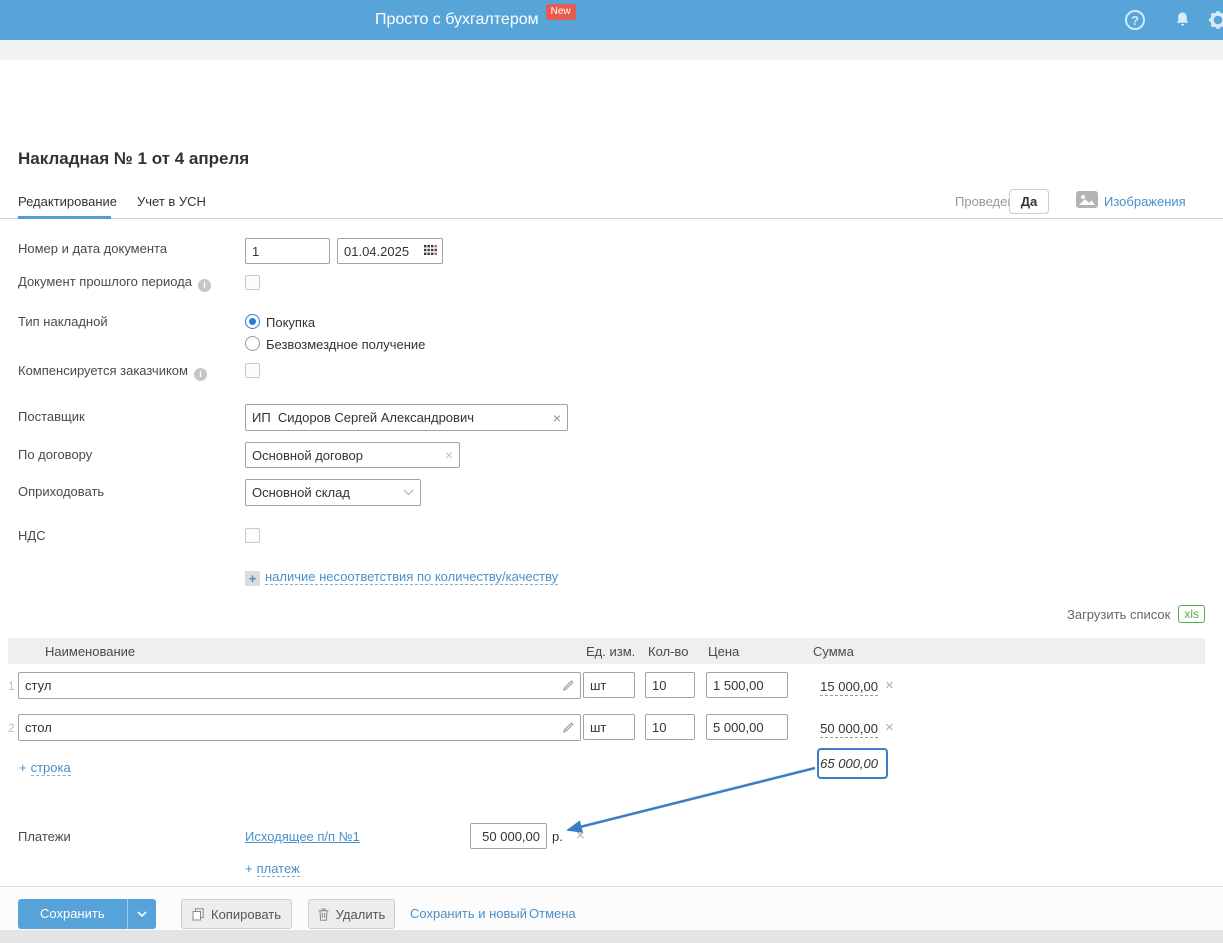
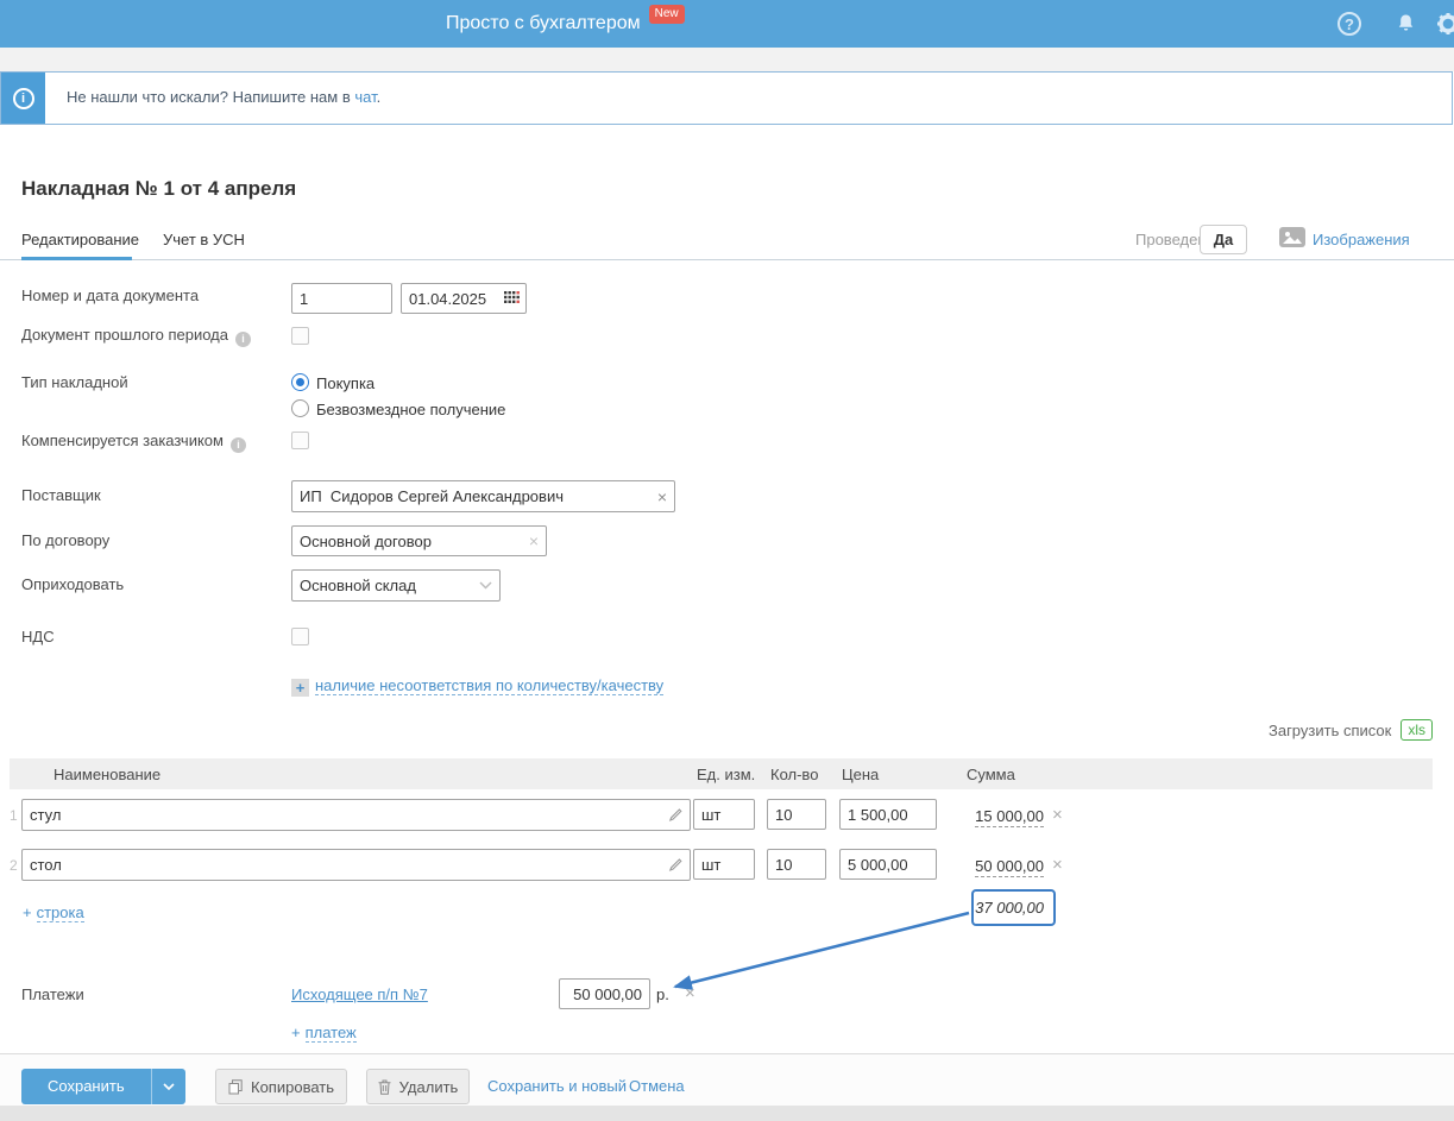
  Просто с бухгалтером
  New
  ?
+ i
+ Не нашли что искали? Напишите нам в чат.
  Накладная № 1 от 4 апреля
  Редактирование
  Учет в УСН
  Проведе
  Да
  Изображения
  Номер и дата документа
  1
  01.04.2025
  Документ прошлого периода i
  Тип накладной
  Покупка
  Безвозмездное получение
  Компенсируется заказчиком i
  Поставщик
  ИП Сидоров Сергей Александрович
  ×
  По договору
  Основной договор
  ×
  Оприходовать
  Основной склад
  НДС
  + наличие несоответствия по количеству/качеству
  Загрузить список
  xls
  Наименование
  Ед. изм.
  Кол-во
  Цена
  Сумма
  1
  стул
  шт
  10
  1 500,00
  15 000,00
  ×
  2
  стол
  шт
  10
  5 000,00
  50 000,00
  ×
  + строка
- 65 000,00
+ 37 000,00
  Платежи
- Исходящее п/п №1
+ Исходящее п/п №7
  50 000,00
  р.
  ×
  + платеж
  Сохранить
  Копировать
  Удалить
  Сохранить и новый
  Отмена
